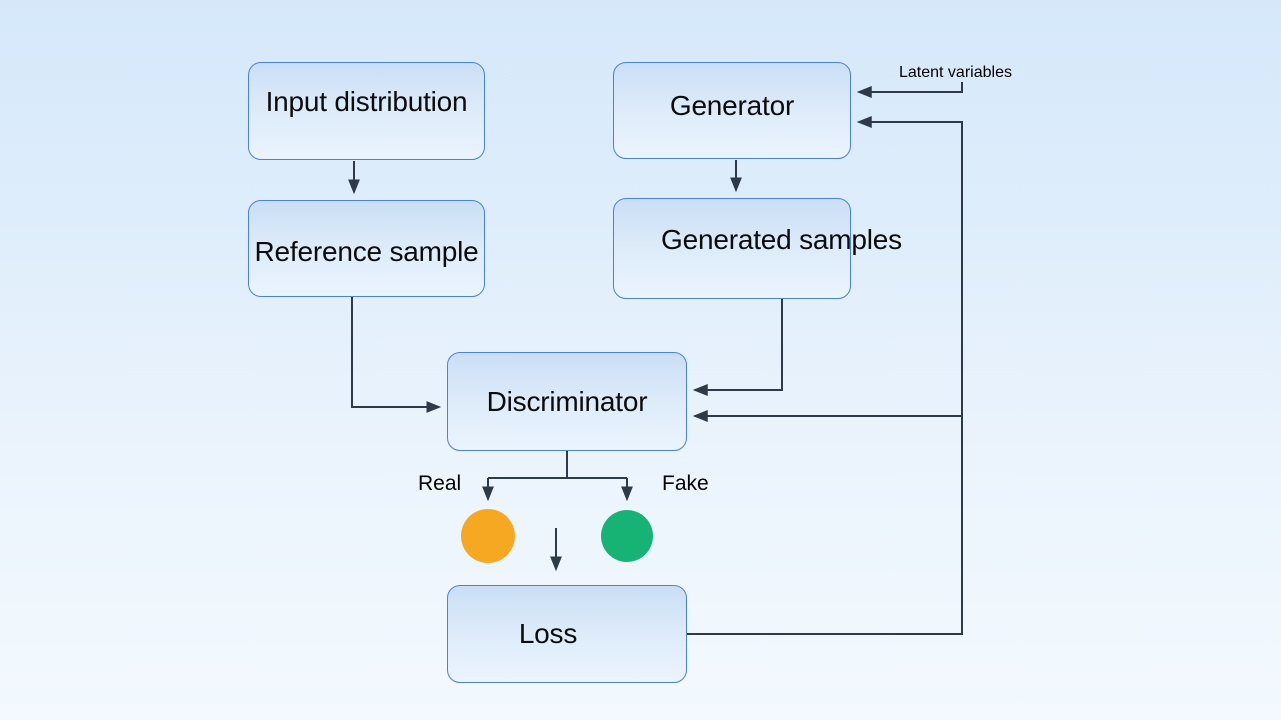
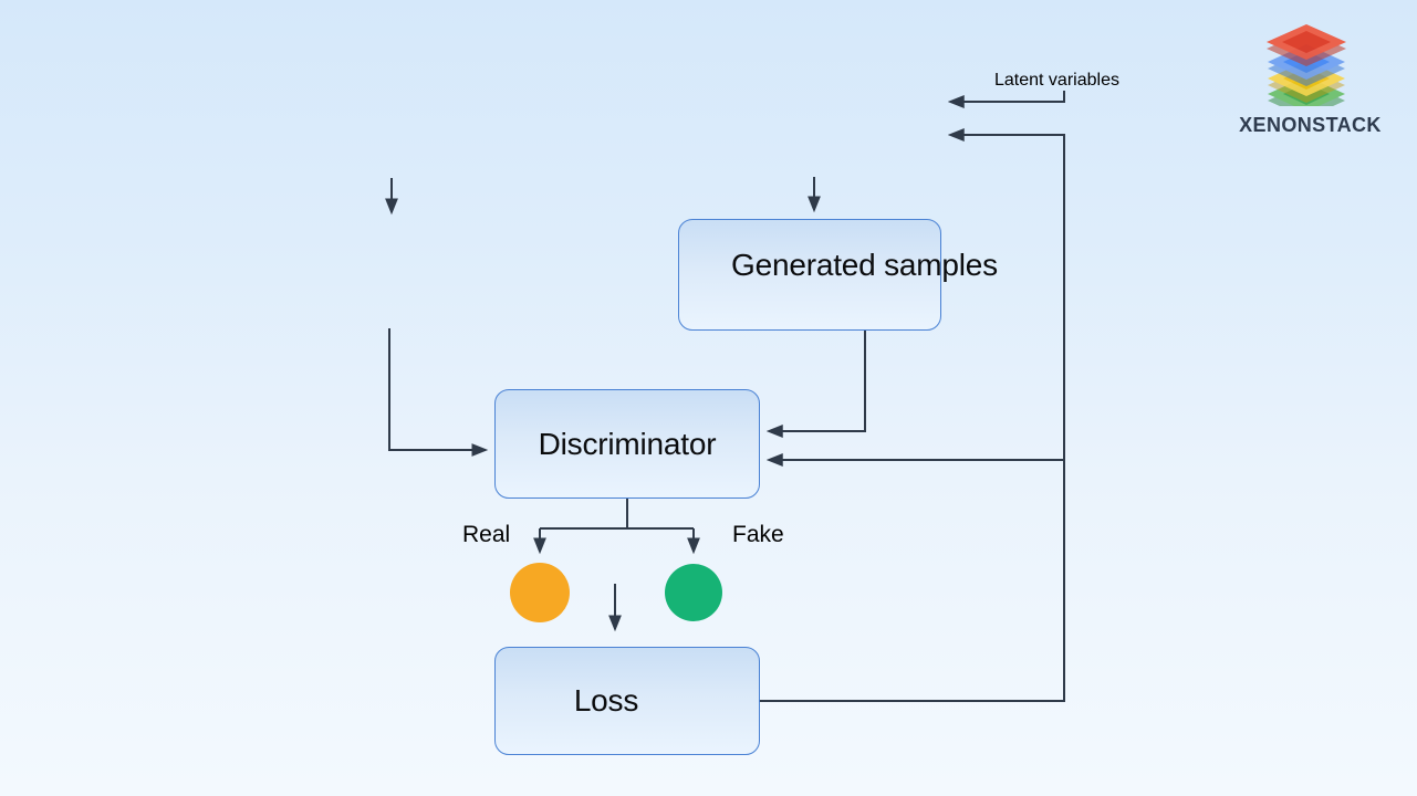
- Input distribution
- Generator
- Reference sample
  Generated samples
  Discriminator
  Loss
  Latent variables
  Real
  Fake
+ XENONSTACK
